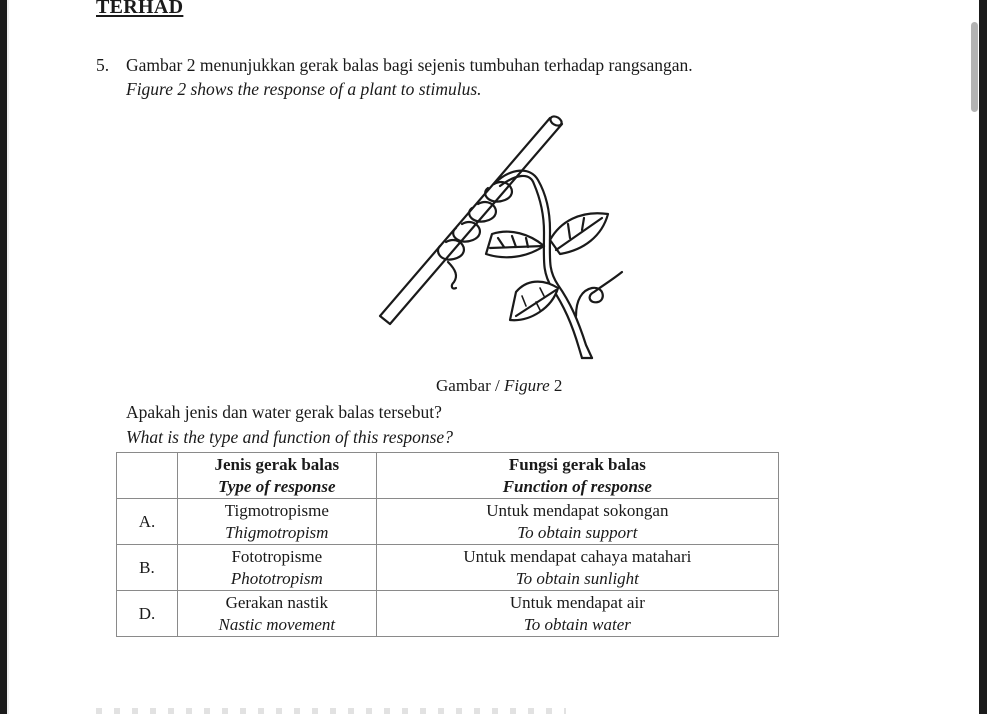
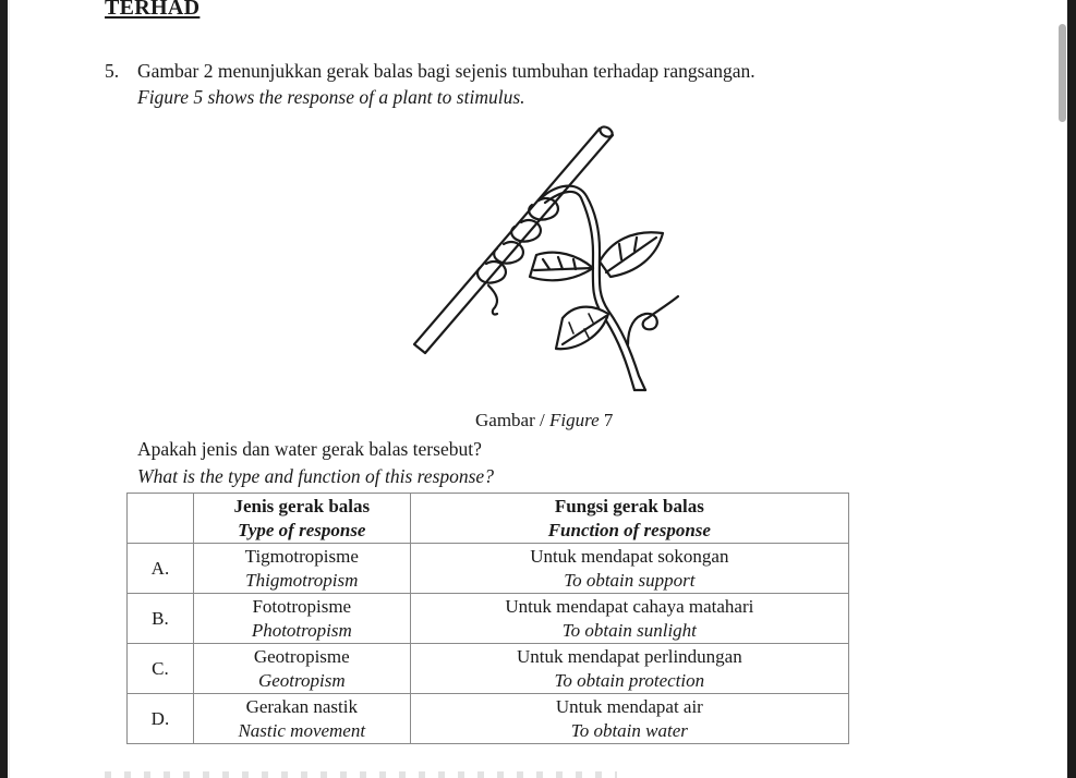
  TERHAD
  5.
  Gambar 2 menunjukkan gerak balas bagi sejenis tumbuhan terhadap rangsangan.
- Figure 2 shows the response of a plant to stimulus.
+ Figure 5 shows the response of a plant to stimulus.
- Gambar / Figure 2
+ Gambar / Figure 7
  Apakah jenis dan water gerak balas tersebut?
  What is the type and function of this response?
  	Jenis gerak balas Type of response	Fungsi gerak balas Function of response
  A.	Tigmotropisme Thigmotropism	Untuk mendapat sokongan To obtain support
  B.	Fototropisme Phototropism	Untuk mendapat cahaya matahari To obtain sunlight
+ C.	Geotropisme Geotropism	Untuk mendapat perlindungan To obtain protection
  D.	Gerakan nastik Nastic movement	Untuk mendapat air To obtain water
